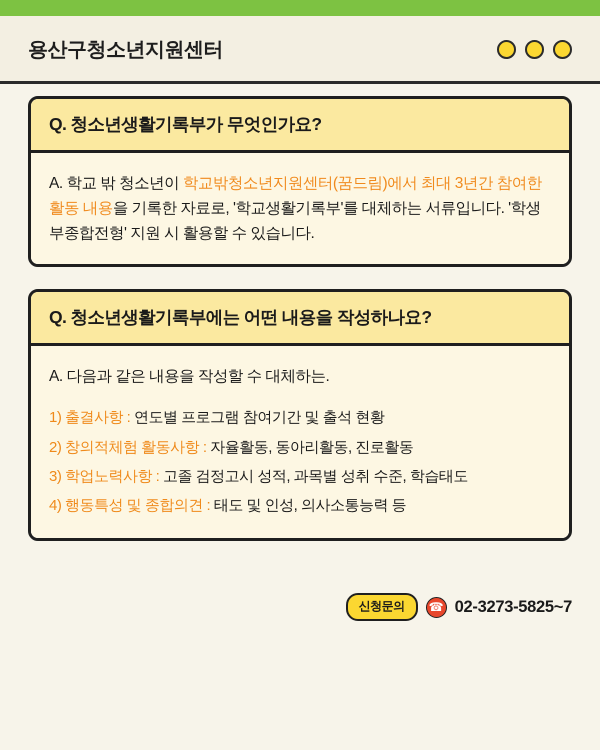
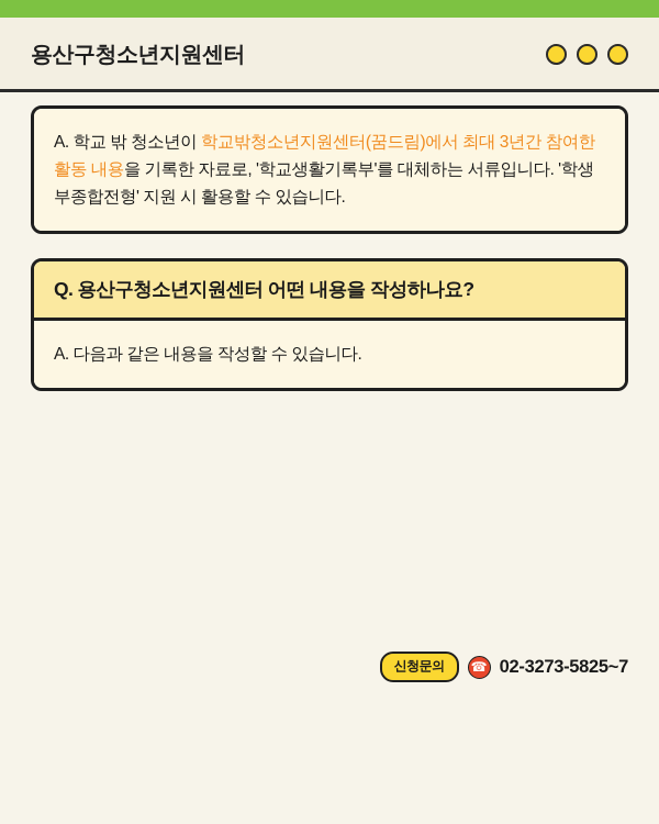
  용산구청소년지원센터
- Q. 청소년생활기록부가 무엇인가요?
  A. 학교 밖 청소년이 학교밖청소년지원센터(꿈드림)에서 최대 3년간 참여한 활동 내용을 기록한 자료로, '학교생활기록부'를 대체하는 서류입니다. '학생부종합전형' 지원 시 활용할 수 있습니다.
- Q. 청소년생활기록부에는 어떤 내용을 작성하나요?
+ Q. 용산구청소년지원센터 어떤 내용을 작성하나요?
- A. 다음과 같은 내용을 작성할 수 대체하는.
+ A. 다음과 같은 내용을 작성할 수 있습니다.
- 1) 출결사항 : 연도별 프로그램 참여기간 및 출석 현황
- 2) 창의적체험 활동사항 : 자율활동, 동아리활동, 진로활동
- 3) 학업노력사항 : 고졸 검정고시 성적, 과목별 성취 수준, 학습태도
- 4) 행동특성 및 종합의견 : 태도 및 인성, 의사소통능력 등
  신청문의
  ☎
  02-3273-5825~7
